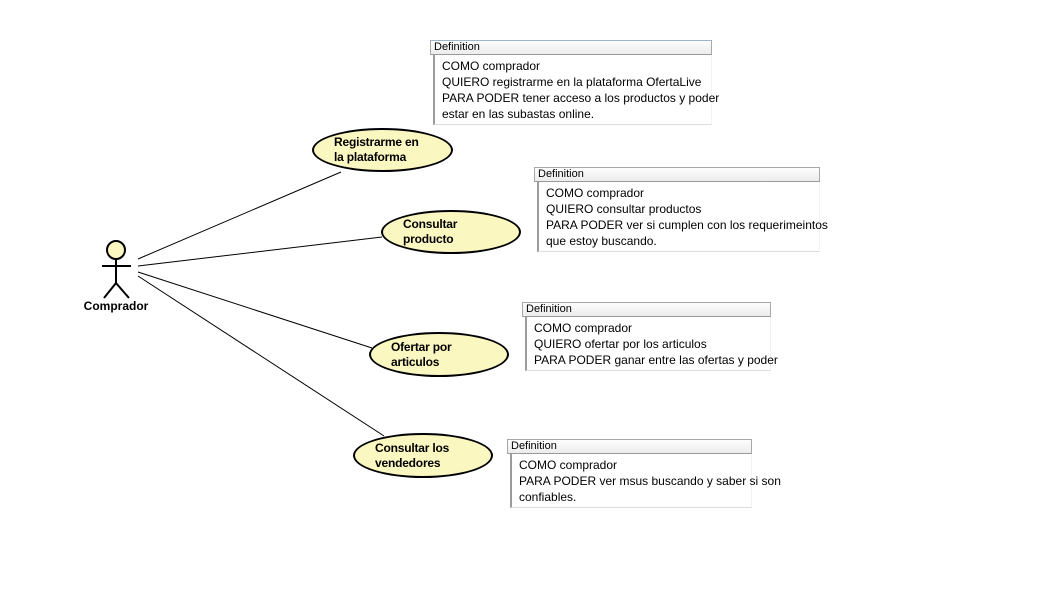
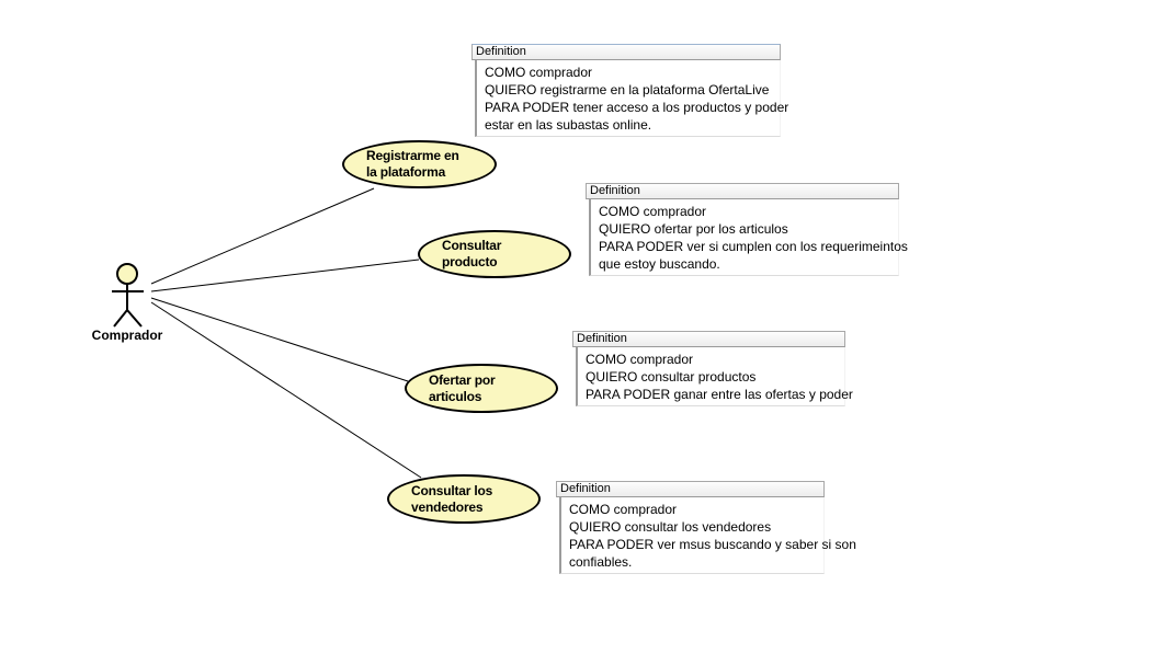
  Comprador
  Registrarme en
  la plataforma
  Consultar
  producto
  Ofertar por
  articulos
  Consultar los
  vendedores
  Definition
  COMO comprador
  QUIERO registrarme en la plataforma OfertaLive
  PARA PODER tener acceso a los productos y poder
  estar en las subastas online.
  Definition
  COMO comprador
- QUIERO consultar productos
+ QUIERO ofertar por los articulos
  PARA PODER ver si cumplen con los requerimeintos
  que estoy buscando.
  Definition
  COMO comprador
- QUIERO ofertar por los articulos
+ QUIERO consultar productos
  PARA PODER ganar entre las ofertas y poder
  Definition
  COMO comprador
+ QUIERO consultar los vendedores
  PARA PODER ver msus buscando y saber si son
  confiables.
